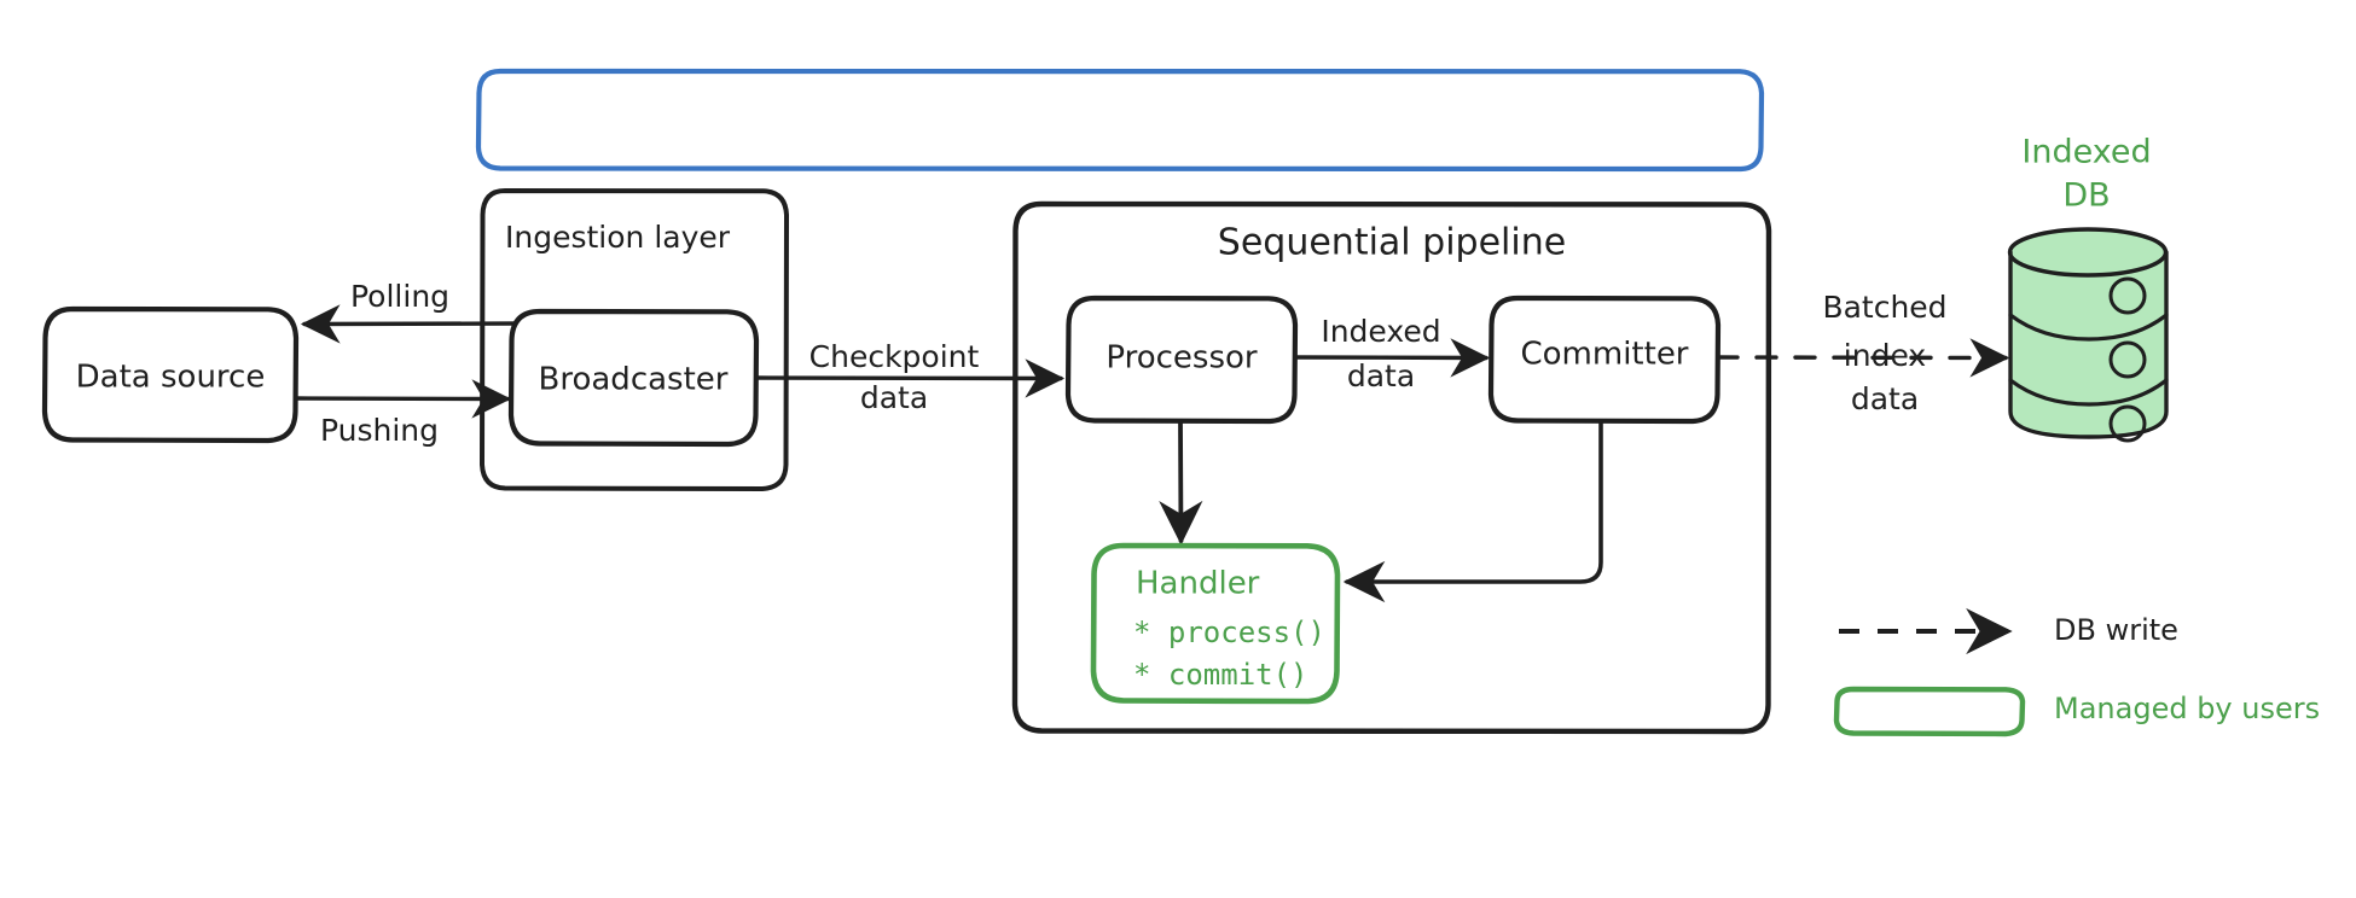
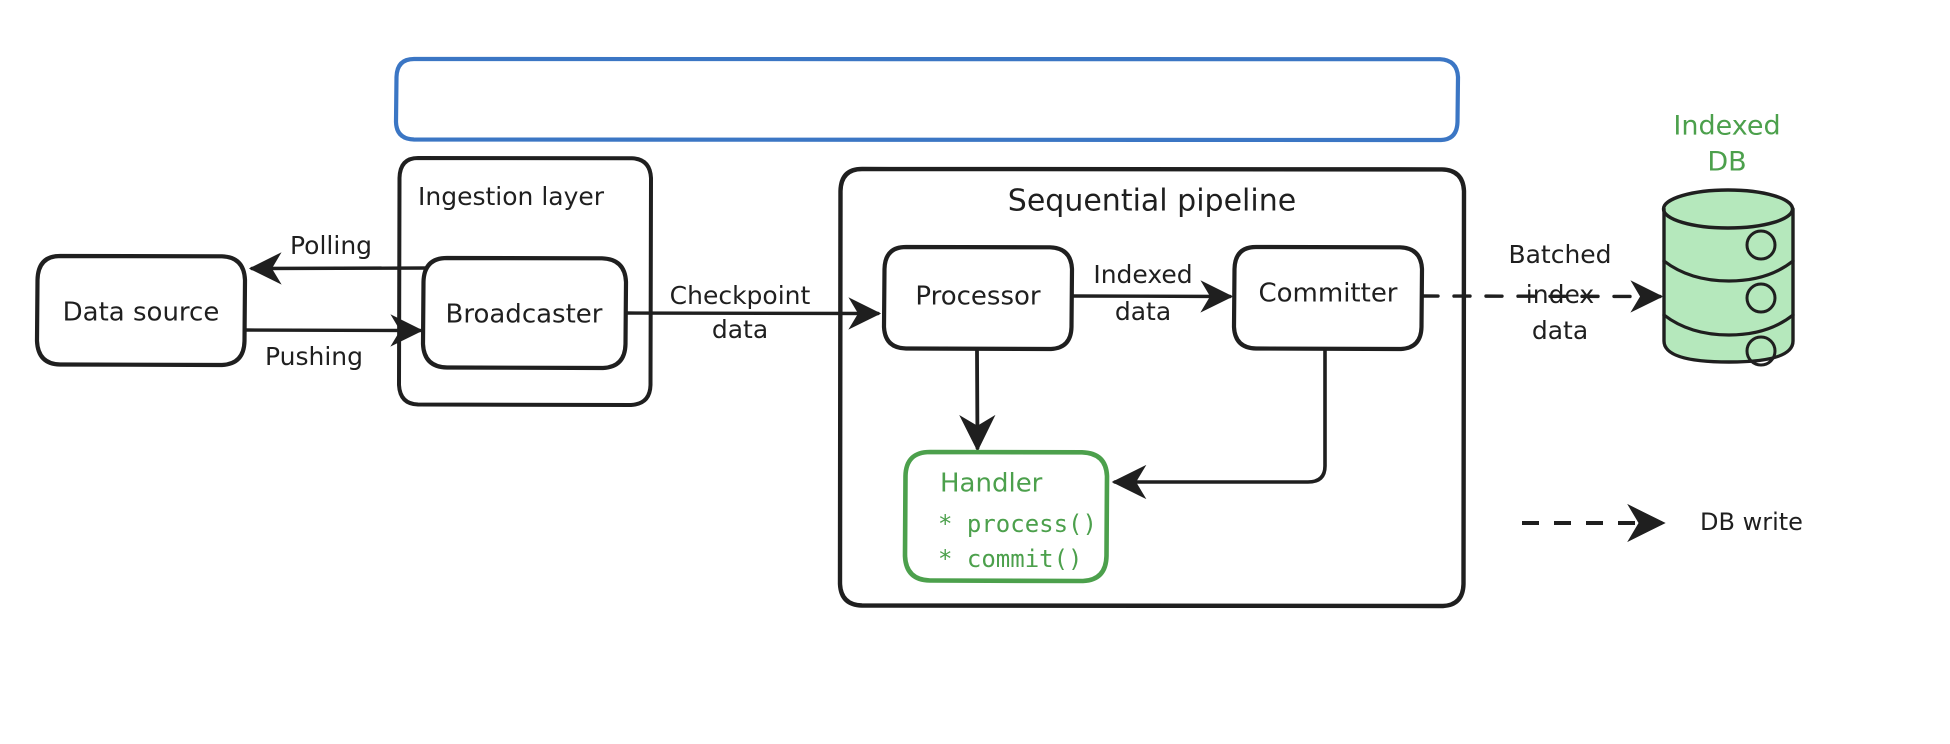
  Ingestion layer
  Sequential pipeline
  Polling
  Pushing
  Checkpoint
  data
  Indexed
  data
  Batched
  index
  data
  Data source
  Broadcaster
  Processor
  Committer
  Handler
  * process()
  * commit()
  Indexed
  DB
  DB write
- Managed by users
